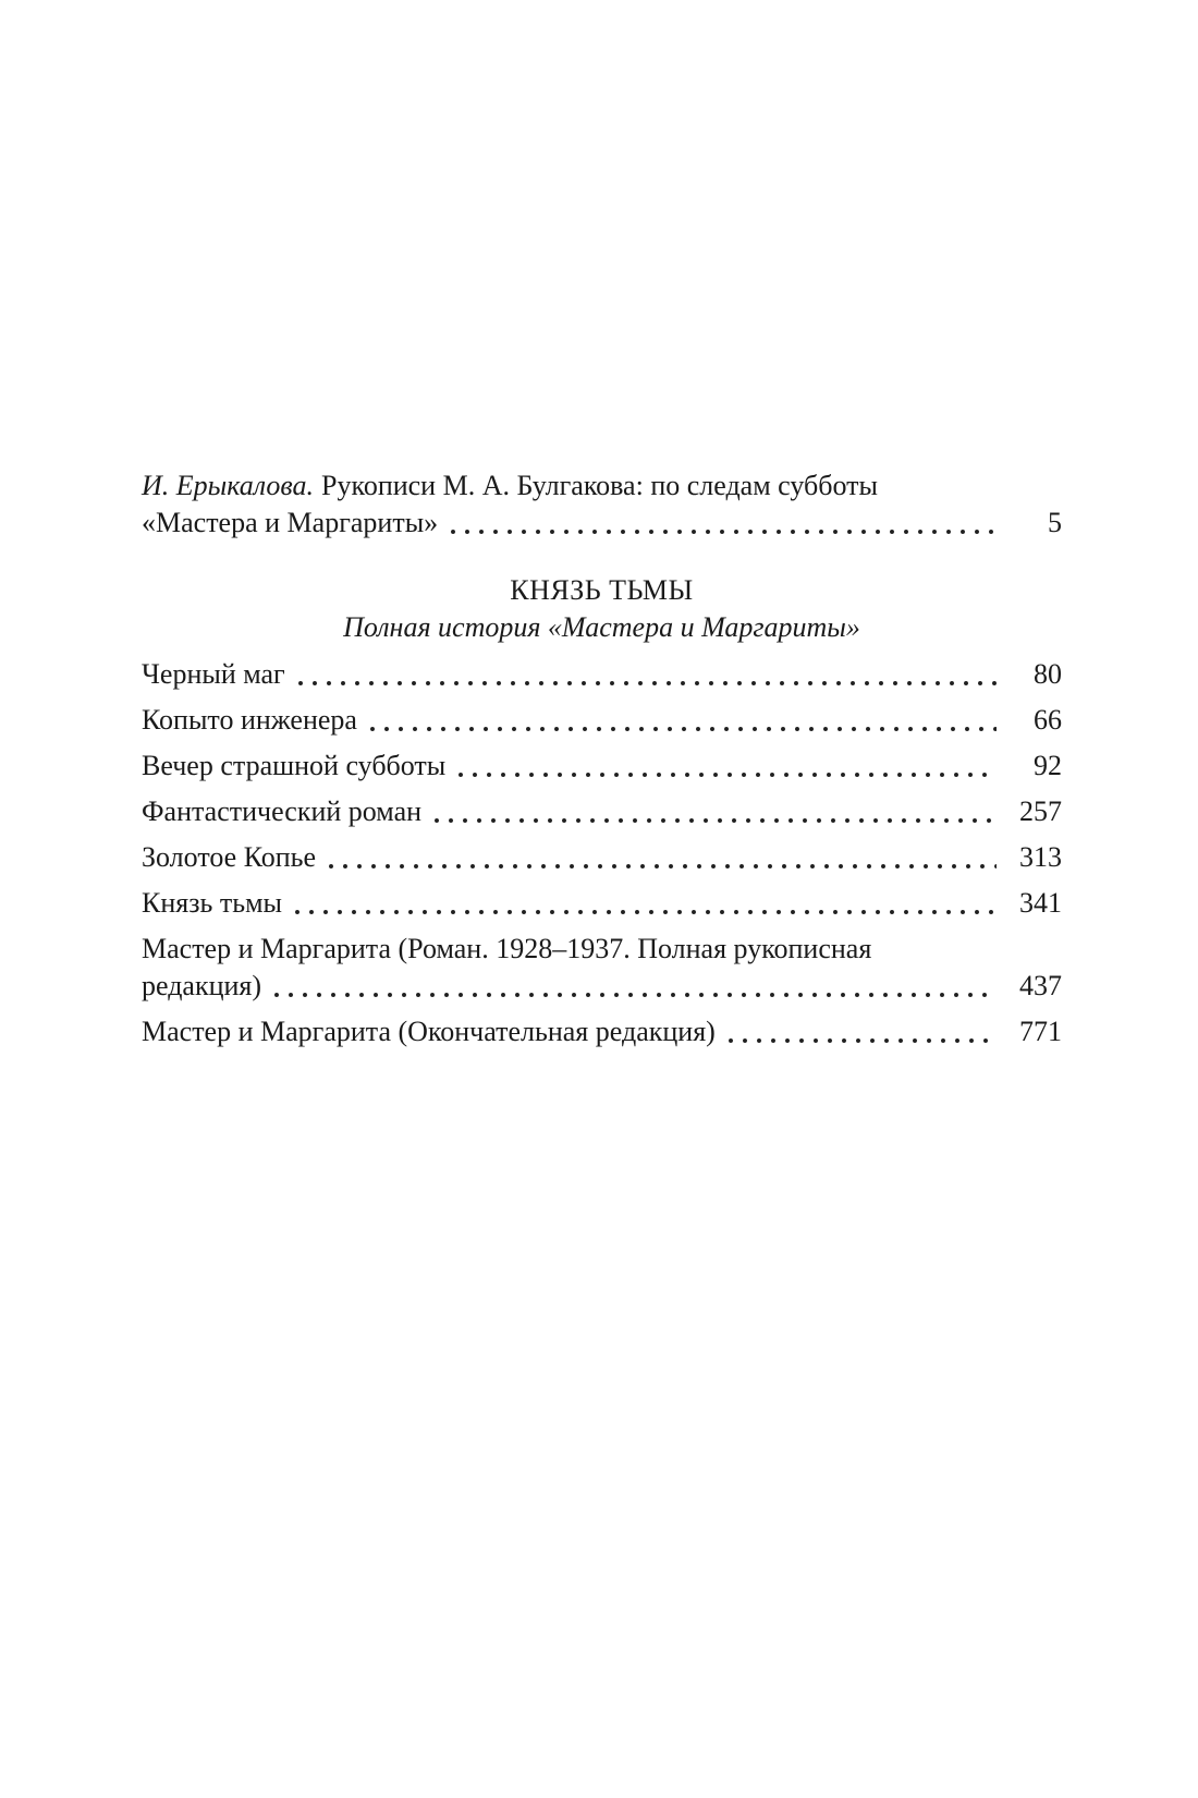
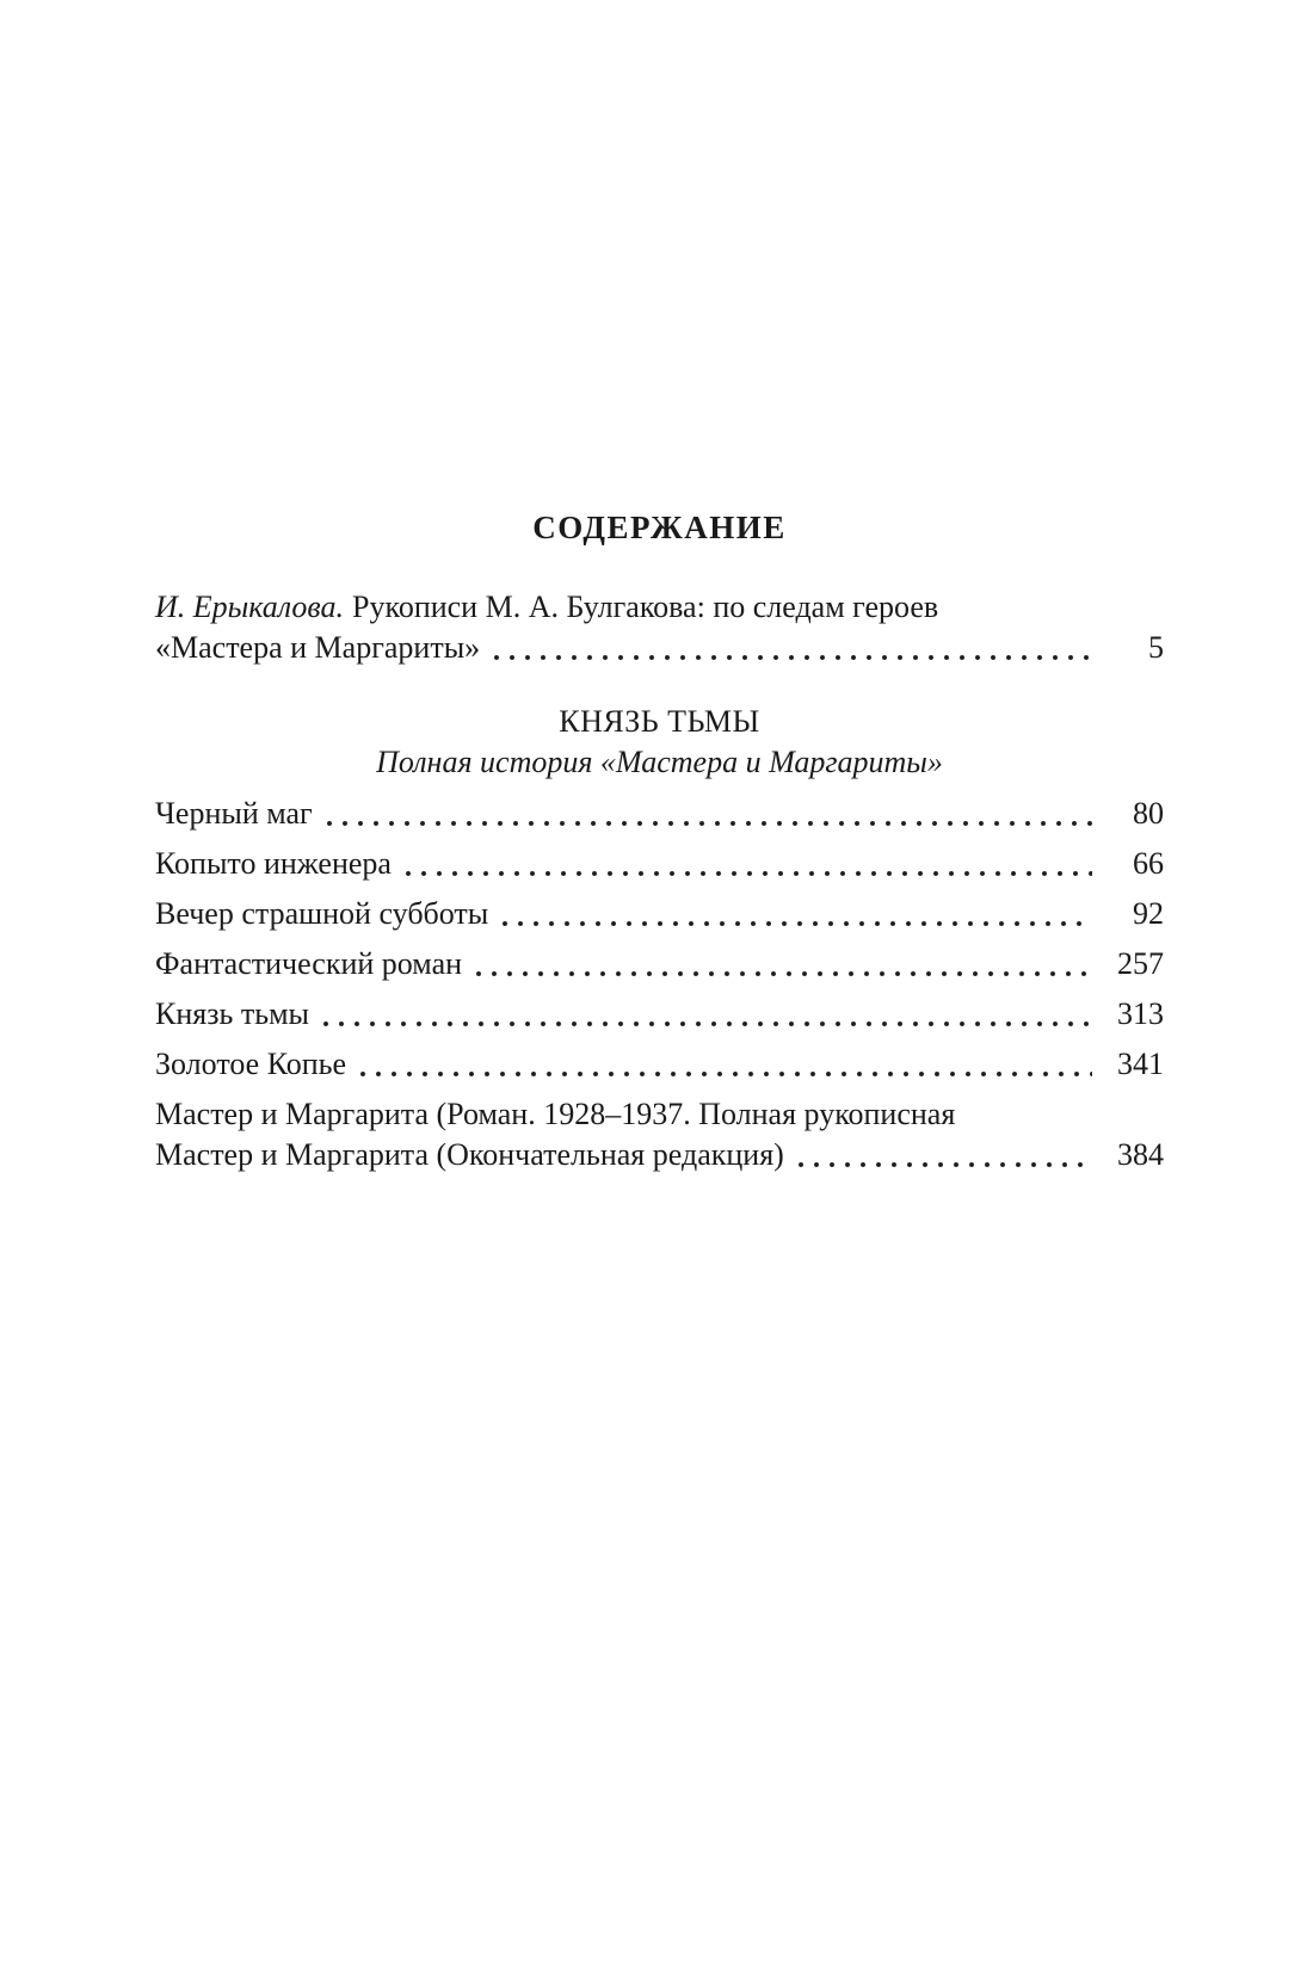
+ СОДЕРЖАНИЕ
- И. Ерыкалова. Рукописи М. А. Булгакова: по следам субботы
+ И. Ерыкалова. Рукописи М. А. Булгакова: по следам героев
  «Мастера и Маргариты»
  5
  КНЯЗЬ ТЬМЫ
  Полная история «Мастера и Маргариты»
  Черный маг
  80
  Копыто инженера
  66
  Вечер страшной субботы
  92
  Фантастический роман
  257
- Золотое Копье
+ Князь тьмы
  313
- Князь тьмы
+ Золотое Копье
  341
  Мастер и Маргарита (Роман. 1928–1937. Полная рукописная
- редакция)
- 437
  Мастер и Маргарита (Окончательная редакция)
- 771
+ 384
